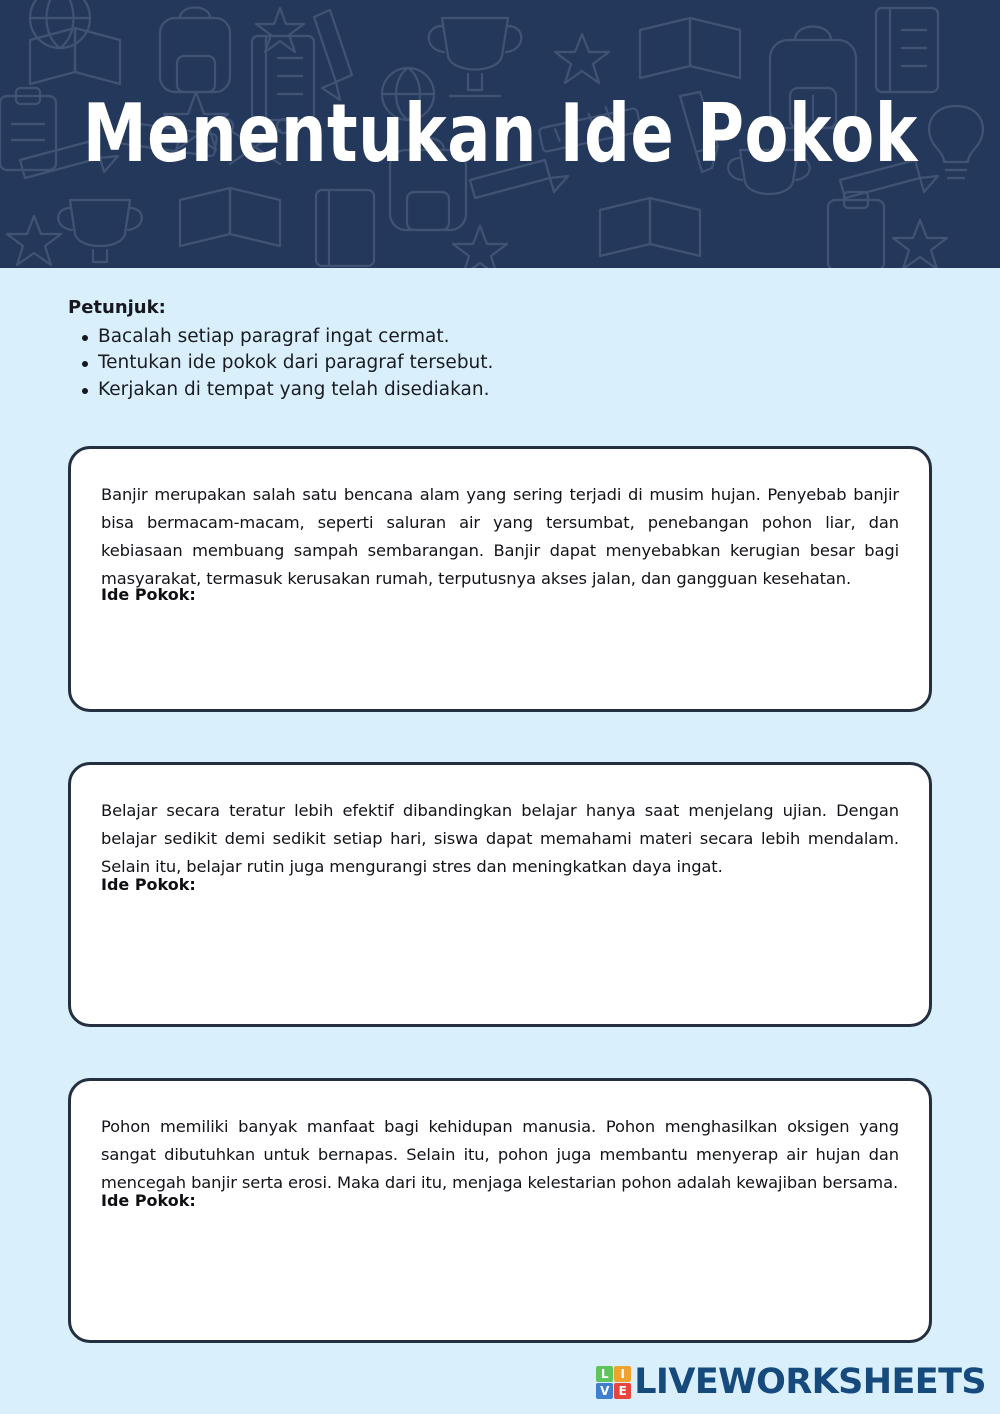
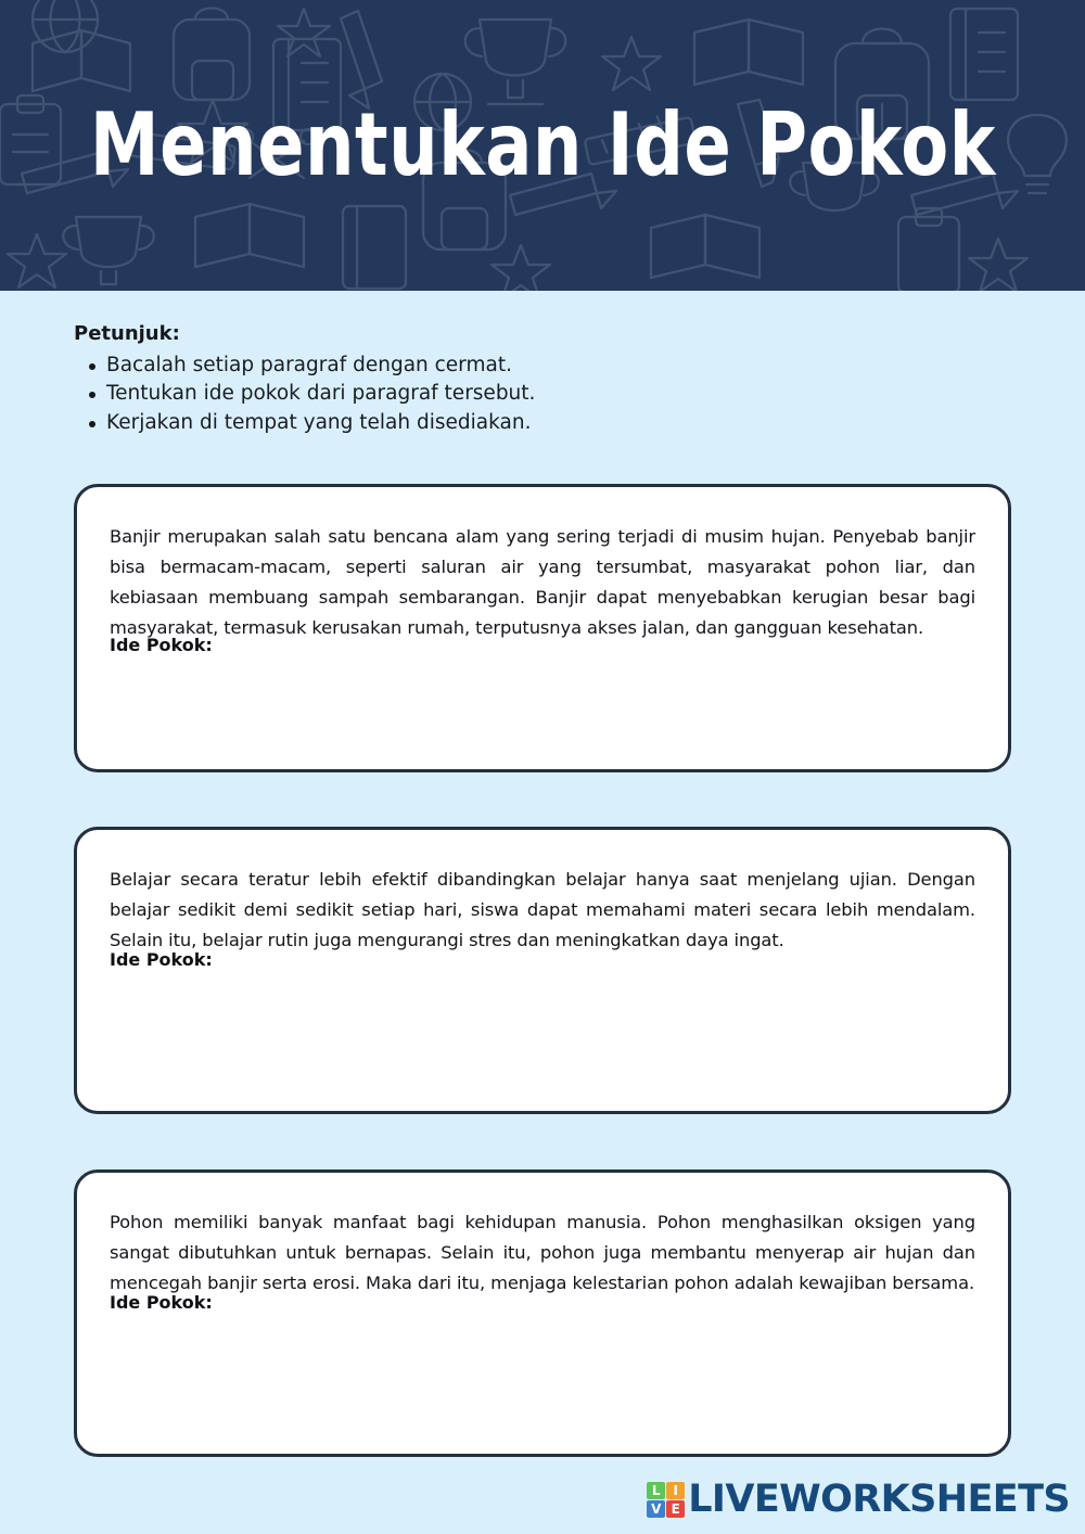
  Menentukan Ide Pokok
  Petunjuk:
- Bacalah setiap paragraf ingat cermat.
+ Bacalah setiap paragraf dengan cermat.
  Tentukan ide pokok dari paragraf tersebut.
  Kerjakan di tempat yang telah disediakan.
- Banjir merupakan salah satu bencana alam yang sering terjadi di musim hujan. Penyebab banjir bisa bermacam-macam, seperti saluran air yang tersumbat, penebangan pohon liar, dan kebiasaan membuang sampah sembarangan. Banjir dapat menyebabkan kerugian besar bagi masyarakat, termasuk kerusakan rumah, terputusnya akses jalan, dan gangguan kesehatan.
+ Banjir merupakan salah satu bencana alam yang sering terjadi di musim hujan. Penyebab banjir bisa bermacam-macam, seperti saluran air yang tersumbat, masyarakat pohon liar, dan kebiasaan membuang sampah sembarangan. Banjir dapat menyebabkan kerugian besar bagi masyarakat, termasuk kerusakan rumah, terputusnya akses jalan, dan gangguan kesehatan.
  Ide Pokok:
  Belajar secara teratur lebih efektif dibandingkan belajar hanya saat menjelang ujian. Dengan belajar sedikit demi sedikit setiap hari, siswa dapat memahami materi secara lebih mendalam. Selain itu, belajar rutin juga mengurangi stres dan meningkatkan daya ingat.
  Ide Pokok:
  Pohon memiliki banyak manfaat bagi kehidupan manusia. Pohon menghasilkan oksigen yang sangat dibutuhkan untuk bernapas. Selain itu, pohon juga membantu menyerap air hujan dan mencegah banjir serta erosi. Maka dari itu, menjaga kelestarian pohon adalah kewajiban bersama.
  Ide Pokok:
  L
  I
  V
  E
  LIVEWORKSHEETS
